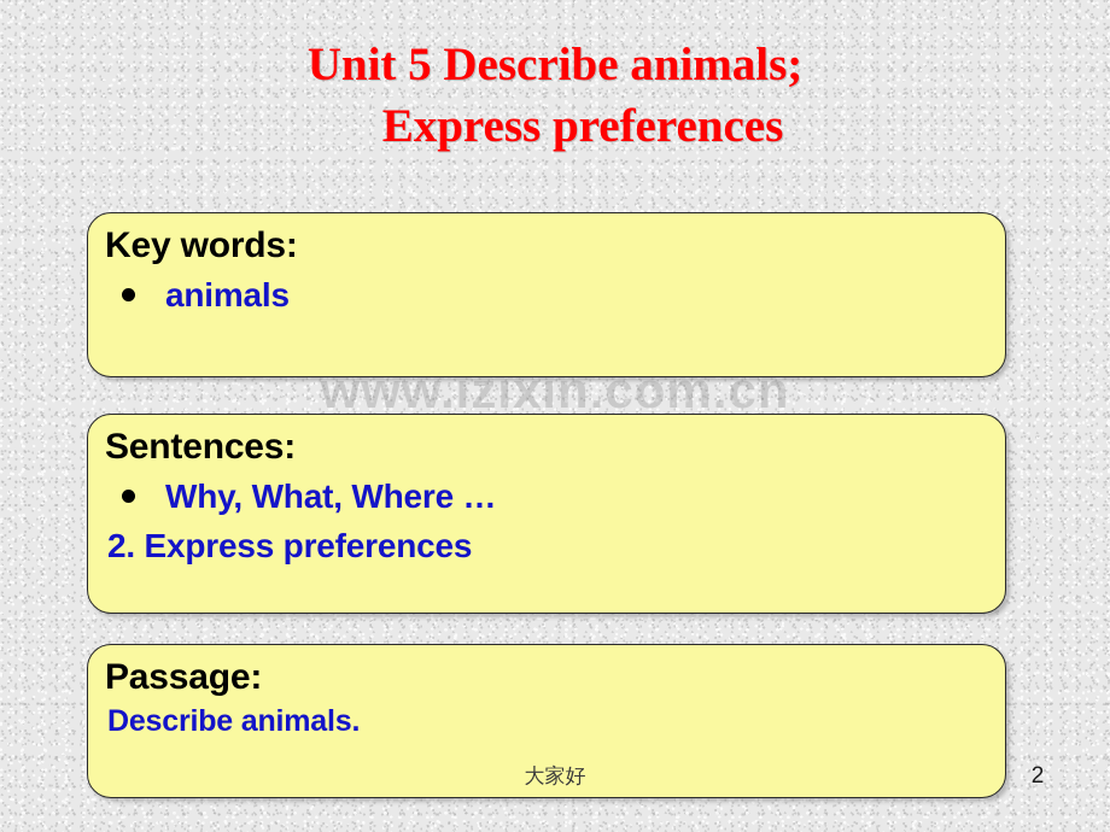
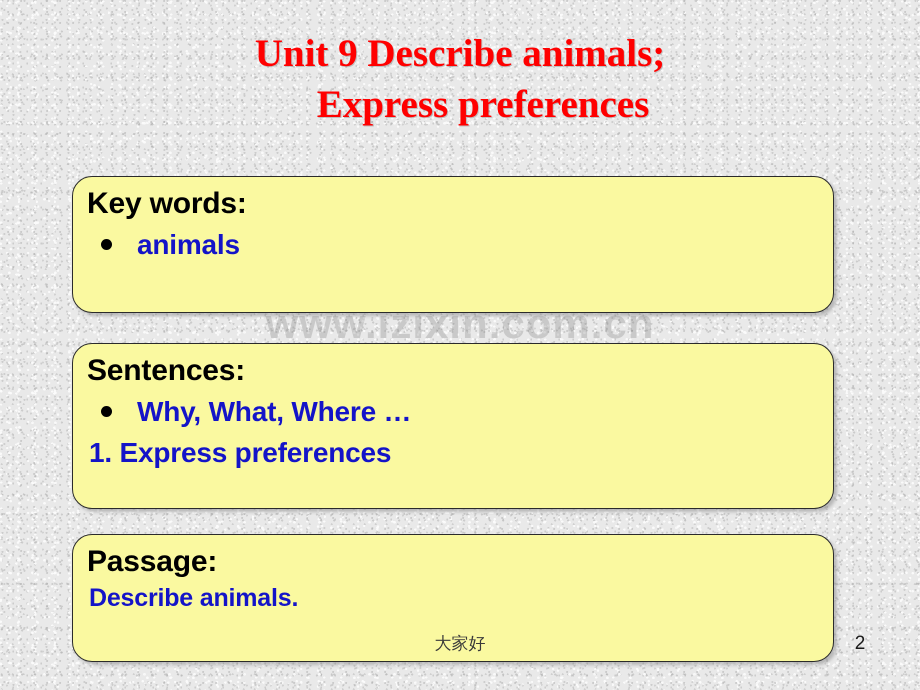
  www.izixin.com.cn
- Unit 5 Describe animals;
+ Unit 9 Describe animals;
  Express preferences
  Key words:
  animals
  Sentences:
  Why, What, Where …
- 2. Express preferences
+ 1. Express preferences
  Passage:
  Describe animals.
  大家好
  2
